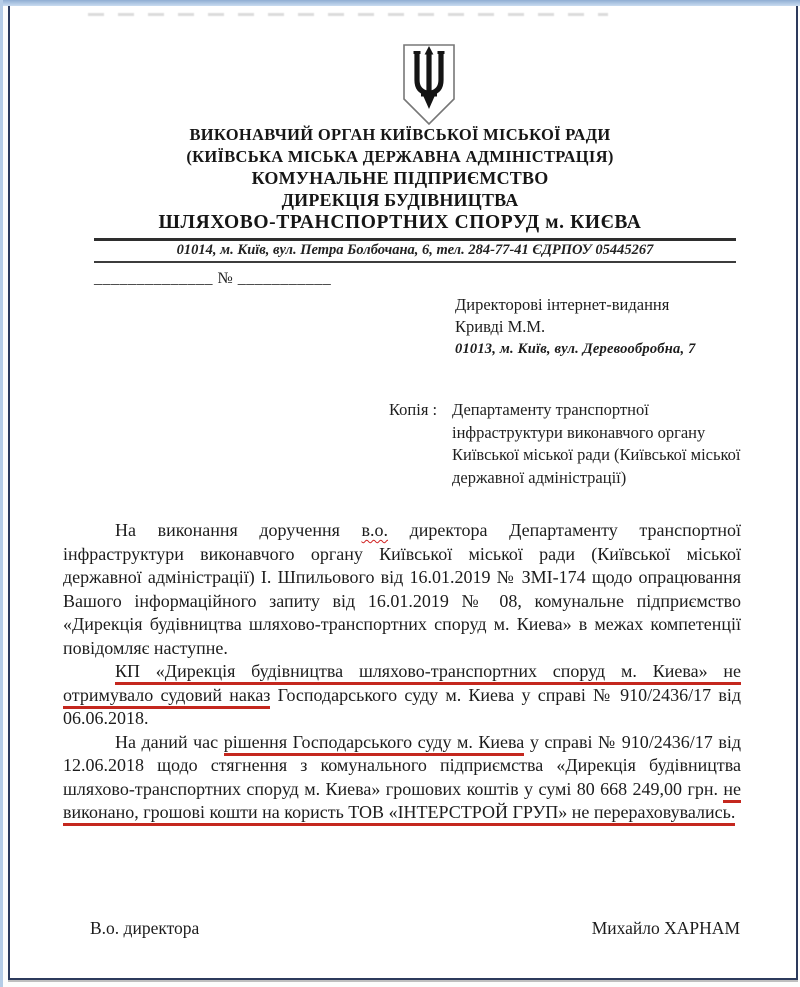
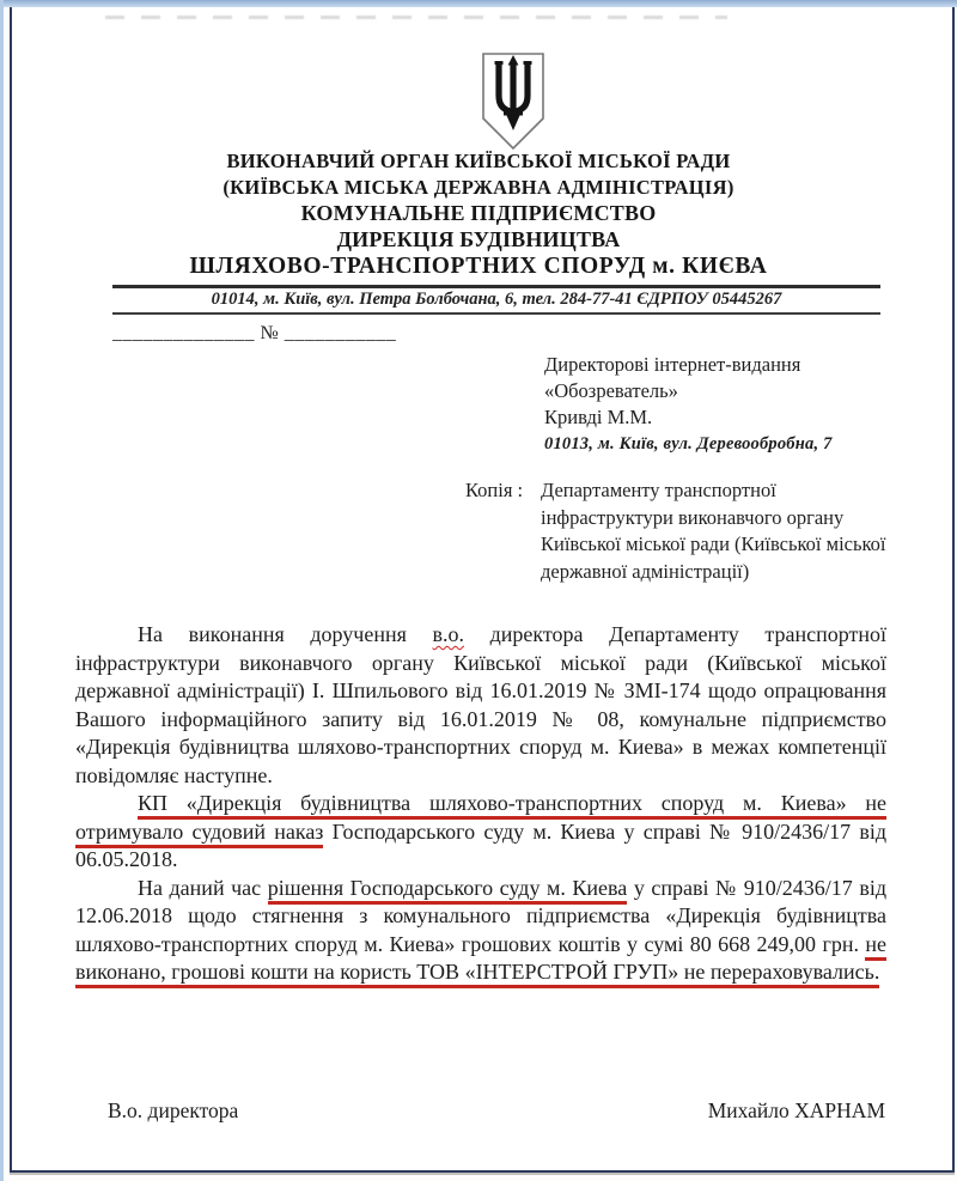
  ВИКОНАВЧИЙ ОРГАН КИЇВСЬКОЇ МІСЬКОЇ РАДИ
  (КИЇВСЬКА МІСЬКА ДЕРЖАВНА АДМІНІСТРАЦІЯ)
  КОМУНАЛЬНЕ ПІДПРИЄМСТВО
  ДИРЕКЦІЯ БУДІВНИЦТВА
  ШЛЯХОВО-ТРАНСПОРТНИХ СПОРУД м. КИЄВА
  01014, м. Київ, вул. Петра Болбочана, 6, тел. 284-77-41 ЄДРПОУ 05445267
  ______________ № ___________
  Директорові інтернет-видання
+ «Обозреватель»
  Кривді М.М.
  01013, м. Київ, вул. Деревообробна, 7
  Копія :
  Департаменту транспортної інфраструктури виконавчого органу Київської міської ради (Київської міської державної адміністрації)
  На виконання доручення в.о. директора Департаменту транспортної інфраструктури виконавчого органу Київської міської ради (Київської міської державної адміністрації) І. Шпильового від 16.01.2019 № ЗМІ-174 щодо опрацювання Вашого інформаційного запиту від 16.01.2019 № 08, комунальне підприємство «Дирекція будівництва шляхово-транспортних споруд м. Киева» в межах компетенції повідомляє наступне.
- КП «Дирекція будівництва шляхово-транспортних споруд м. Киева» не отримувало судовий наказ Господарського суду м. Киева у справі № 910/2436/17 від 06.06.2018.
+ КП «Дирекція будівництва шляхово-транспортних споруд м. Киева» не отримувало судовий наказ Господарського суду м. Киева у справі № 910/2436/17 від 06.05.2018.
  На даний час рішення Господарського суду м. Киева у справі № 910/2436/17 від 12.06.2018 щодо стягнення з комунального підприємства «Дирекція будівництва шляхово-транспортних споруд м. Киева» грошових коштів у сумі 80 668 249,00 грн. не виконано, грошові кошти на користь ТОВ «ІНТЕРСТРОЙ ГРУП» не перераховувались.
  В.о. директора
  Михайло ХАРНАМ
